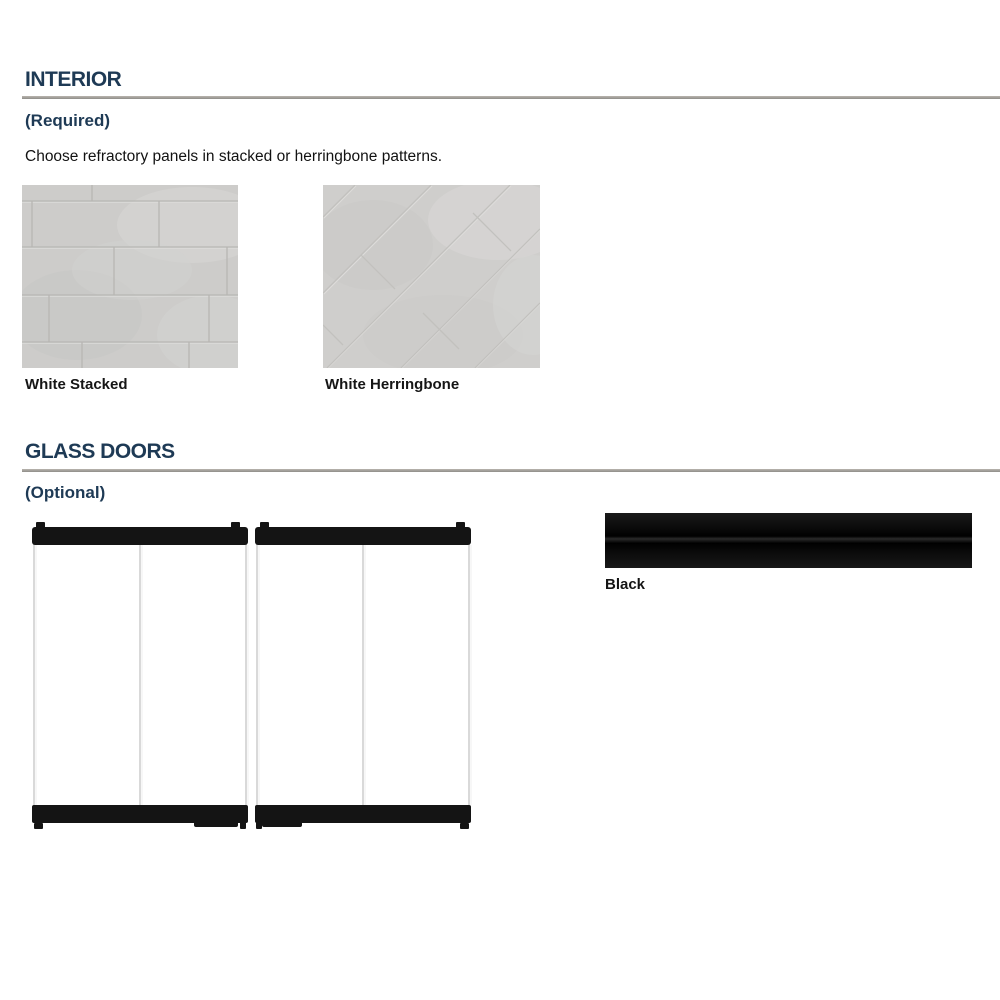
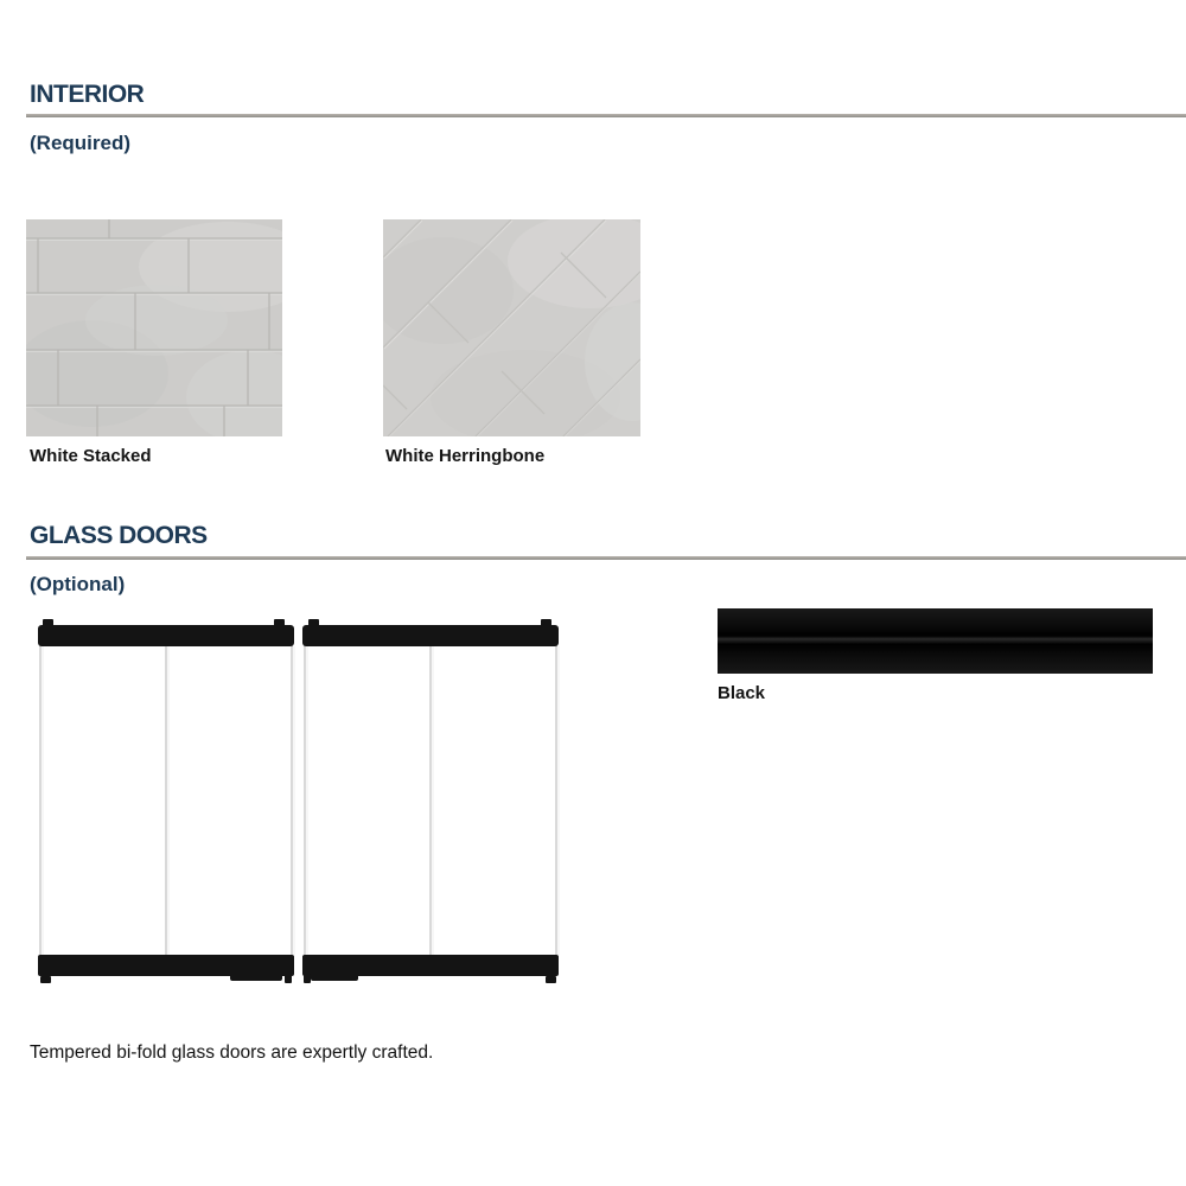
  INTERIOR
  (Required)
- Choose refractory panels in stacked or herringbone patterns.
  White Stacked
  White Herringbone
  GLASS DOORS
  (Optional)
  Black
+ Tempered bi-fold glass doors are expertly crafted.
